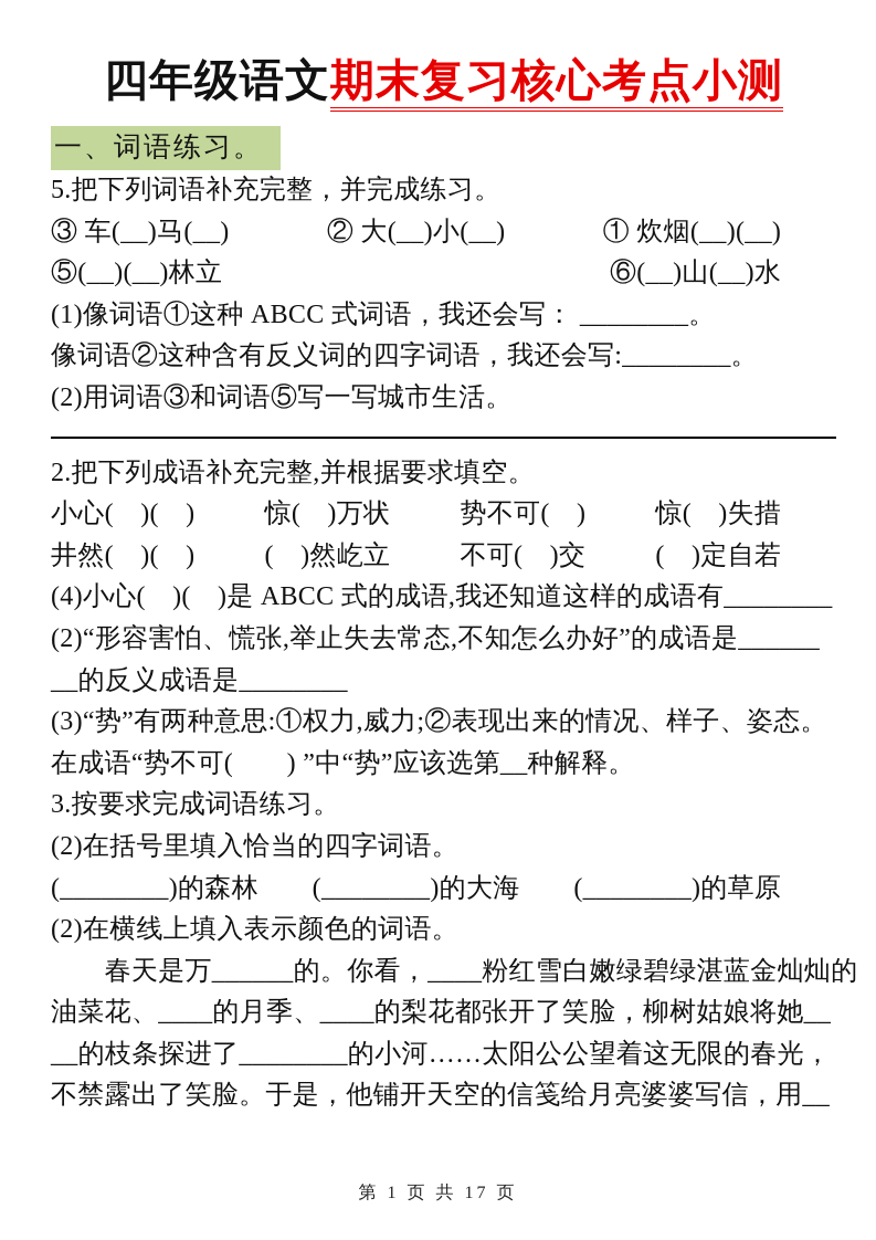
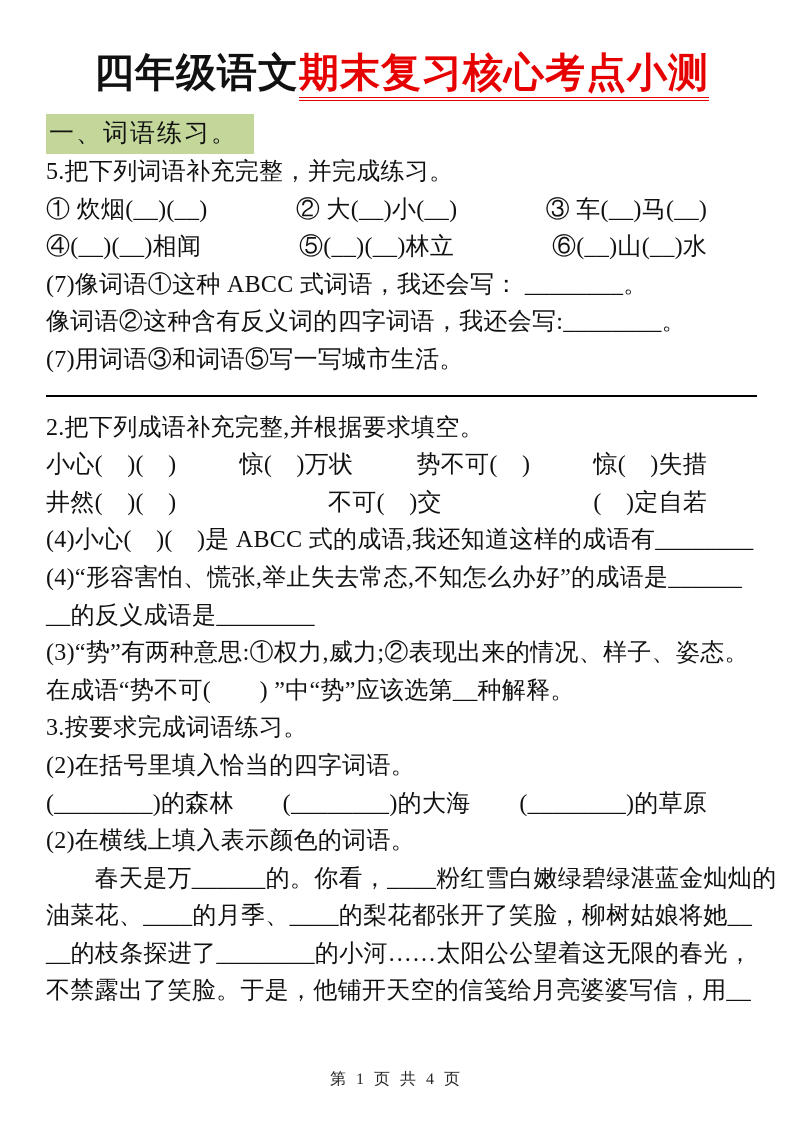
  四年级语文期末复习核心考点小测
  一、词语练习。
  5.把下列词语补充完整，并完成练习。
- ③ 车(__)马(__)
+ ① 炊烟(__)(__)
  ② 大(__)小(__)
- ① 炊烟(__)(__)
+ ③ 车(__)马(__)
+ ④(__)(__)相闻
  ⑤(__)(__)林立
  ⑥(__)山(__)水
- (1)像词语①这种 ABCC 式词语，我还会写： ________。
+ (7)像词语①这种 ABCC 式词语，我还会写： ________。
  像词语②这种含有反义词的四字词语，我还会写:________。
- (2)用词语③和词语⑤写一写城市生活。
+ (7)用词语③和词语⑤写一写城市生活。
  2.把下列成语补充完整,并根据要求填空。
  小心( )( )
  惊( )万状
  势不可( )
  惊( )失措
  井然( )( )
- ( )然屹立
  不可( )交
  ( )定自若
  (4)小心( )( )是 ABCC 式的成语,我还知道这样的成语有________
- (2)“形容害怕、慌张,举止失去常态,不知怎么办好”的成语是______
+ (4)“形容害怕、慌张,举止失去常态,不知怎么办好”的成语是______
  __的反义成语是________
  (3)“势”有两种意思:①权力,威力;②表现出来的情况、样子、姿态。
  在成语“势不可( ) ”中“势”应该选第__种解释。
  3.按要求完成词语练习。
  (2)在括号里填入恰当的四字词语。
  (________)的森林
  (________)的大海
  (________)的草原
  (2)在横线上填入表示颜色的词语。
  春天是万______的。你看，____粉红雪白嫩绿碧绿湛蓝金灿灿的
  油菜花、____的月季、____的梨花都张开了笑脸，柳树姑娘将她__
  __的枝条探进了________的小河……太阳公公望着这无限的春光，
  不禁露出了笑脸。于是，他铺开天空的信笺给月亮婆婆写信，用__
- 第 1 页 共 17 页
+ 第 1 页 共 4 页
